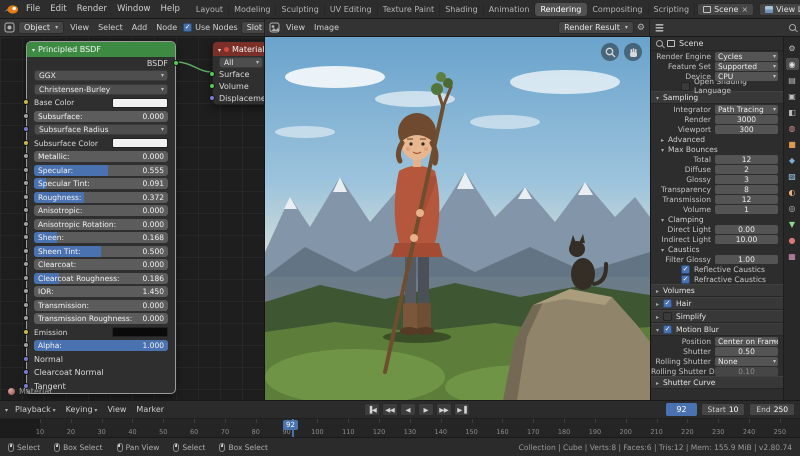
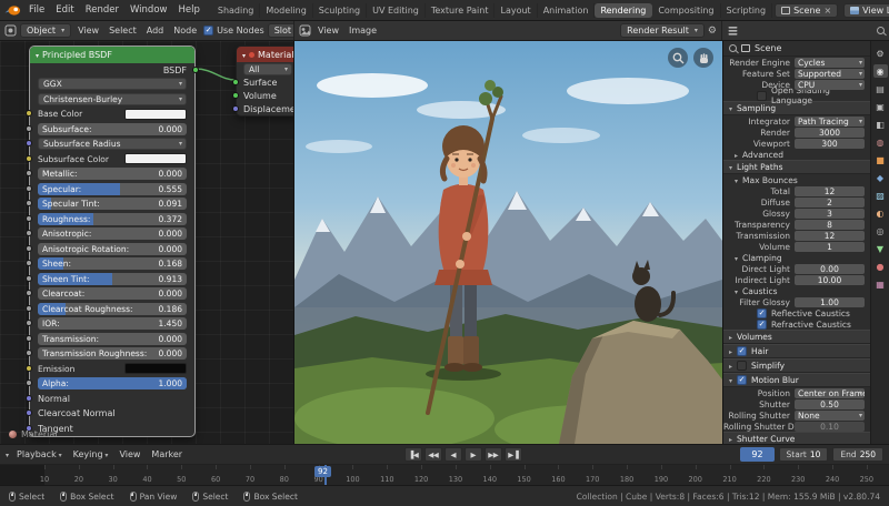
  File
  Edit
  Render
  Window
  Help
- Layout
+ Shading
  Modeling
  Sculpting
  UV Editing
  Texture Paint
- Shading
+ Layout
  Animation
  Rendering
  Compositing
  Scripting
  Scene
  Object
  View
  Select
  Add
  Node
  Use Nodes
  Slot
  View
  Image
  Render Result
  Principled BSDF
  BSDF
  GGX
  Christensen-Burley
  Base Color
  Subsurface:
  0.000
  Subsurface Radius
  Subsurface Color
  Metallic:
  0.000
  Specular:
  0.555
  Specular Tint:
  0.091
  Roughness:
  0.372
  Anisotropic:
  0.000
  Anisotropic Rotation:
  0.000
  Sheen:
  0.168
  Sheen Tint:
- 0.500
+ 0.913
  Clearcoat:
  0.000
  Clearcoat Roughness:
  0.186
  IOR:
  1.450
  Transmission:
  0.000
  Transmission Roughness:
  0.000
  Emission
  Alpha:
  1.000
  Normal
  Clearcoat Normal
  Tangent
  All
  Surface
  Volume
  Displaceme
  Material
  Scene
  Render Engine
  Cycles
  Feature Set
  Supported
  Device
  CPU
  Open Shading Language
  Sampling
  Integrator
  Path Tracing
  Render
  3000
  Viewport
  300
  Advanced
+ Light Paths
  Max Bounces
  Total
  12
  Diffuse
  2
  Glossy
  3
  Transparency
  8
  Transmission
  12
  Volume
  1
  Clamping
  Direct Light
  0.00
  Indirect Light
  10.00
  Caustics
  Filter Glossy
  1.00
  Reflective Caustics
  Refractive Caustics
  Volumes
  Hair
  Simplify
  Motion Blur
  Position
  Center on Fram
  Shutter
  0.50
  Rolling Shutter
  None
  Rolling Shutter D
  0.10
  Shutter Curve
  Playback
  Keying
  View
  Marker
  ▐◀
  ◀◀
  ◀
  ▶
  ▶▶
  ▶▐
  92
  Start
  10
  End
  250
  10
  20
  30
  40
  50
  60
  70
  80
  90
  100
  110
  120
  130
  140
  150
  160
  170
  180
  190
  200
  210
  220
  230
  240
  250
  92
  Select
  Box Select
  Pan View
  Select
  Box Select
  Collection | Cube | Verts:8 | Faces:6 | Tris:12 | Mem: 155.9 MiB | v2.80.74
